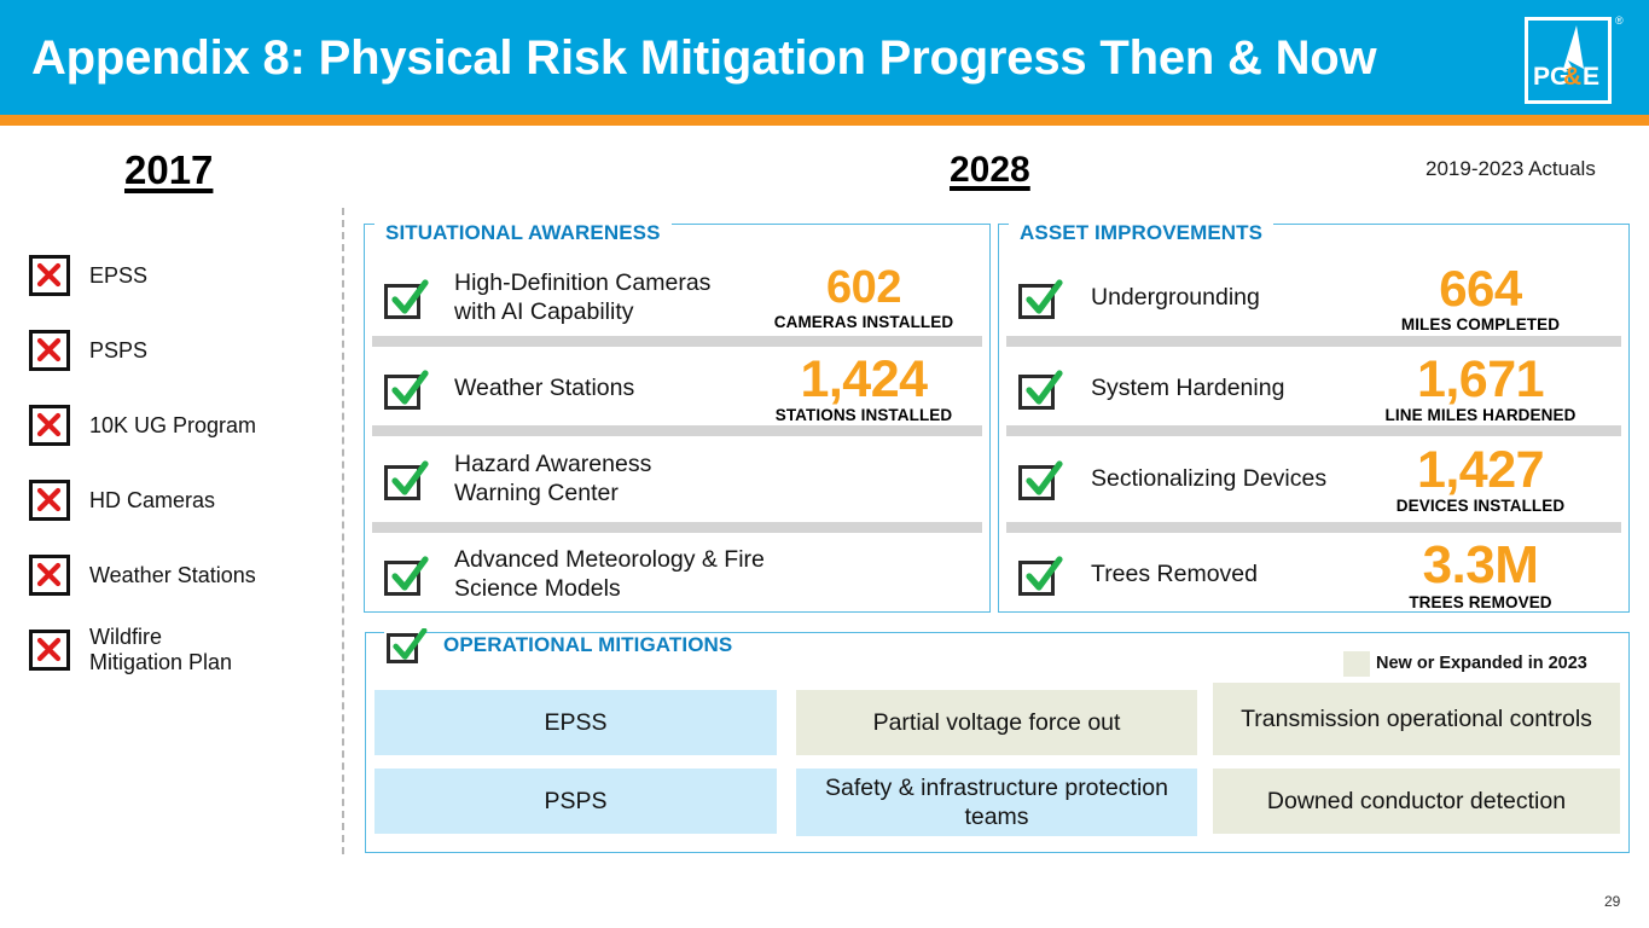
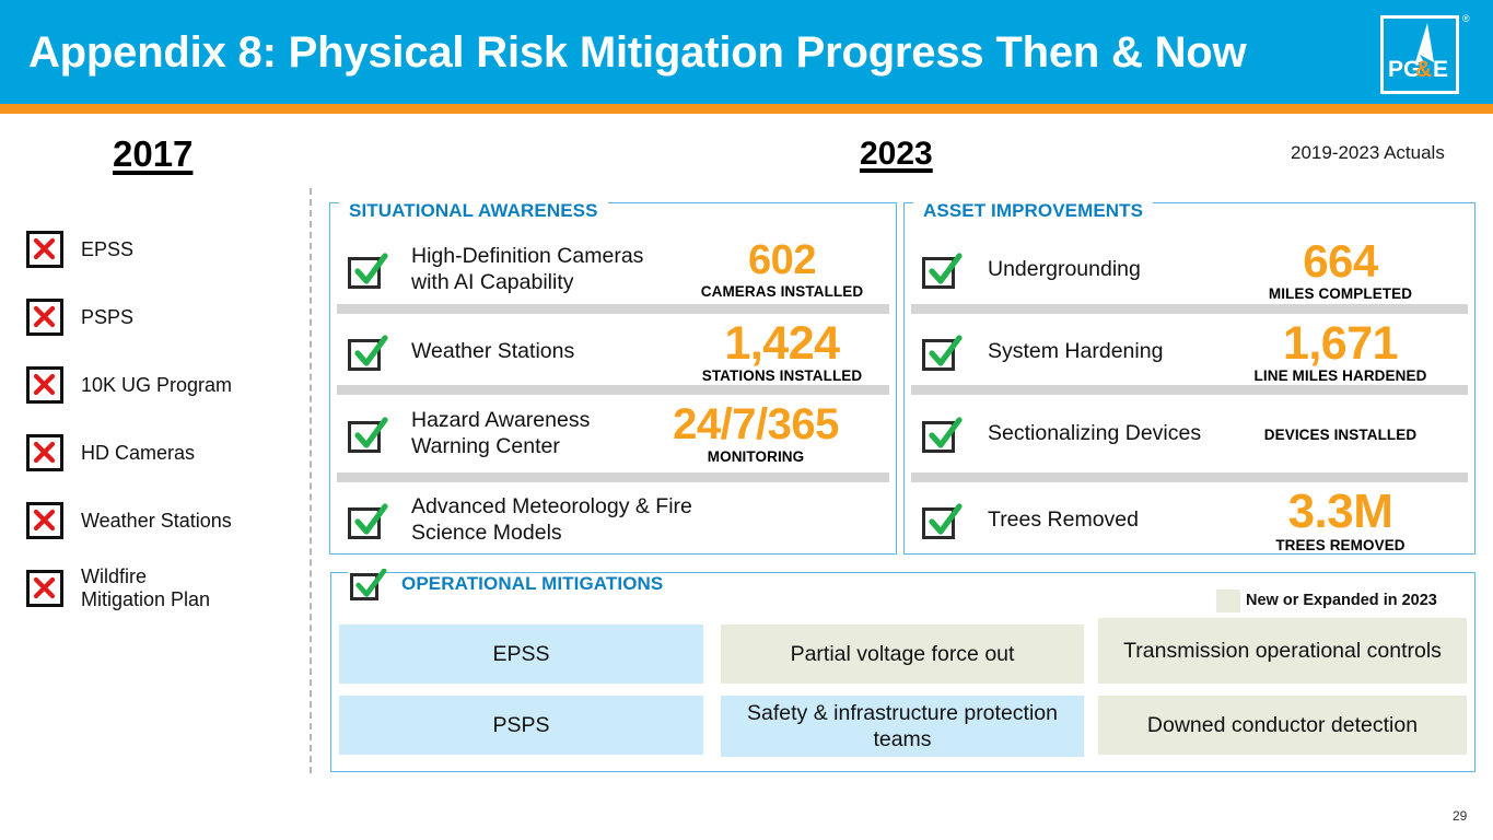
  Appendix 8: Physical Risk Mitigation Progress Then & Now
  PG
  &
  E
  ®
  2017
- 2028
+ 2023
  2019-2023 Actuals
  EPSS
  PSPS
  10K UG Program
  HD Cameras
  Weather Stations
  Wildfire Mitigation Plan
  High-Definition Cameras with AI Capability
  602
  CAMERAS INSTALLED
  Weather Stations
  1,424
  STATIONS INSTALLED
  Hazard Awareness Warning Center
+ 24/7/365
+ MONITORING
  Advanced Meteorology & Fire Science Models
  SITUATIONAL AWARENESS
  Undergrounding
  664
  MILES COMPLETED
  System Hardening
  1,671
  LINE MILES HARDENED
  Sectionalizing Devices
- 1,427
  DEVICES INSTALLED
  Trees Removed
  3.3M
  TREES REMOVED
  ASSET IMPROVEMENTS
  OPERATIONAL MITIGATIONS
  New or Expanded in 2023
  EPSS
  Partial voltage force out
  Transmission operational controls
  PSPS
  Safety & infrastructure protection teams
  Downed conductor detection
  29
